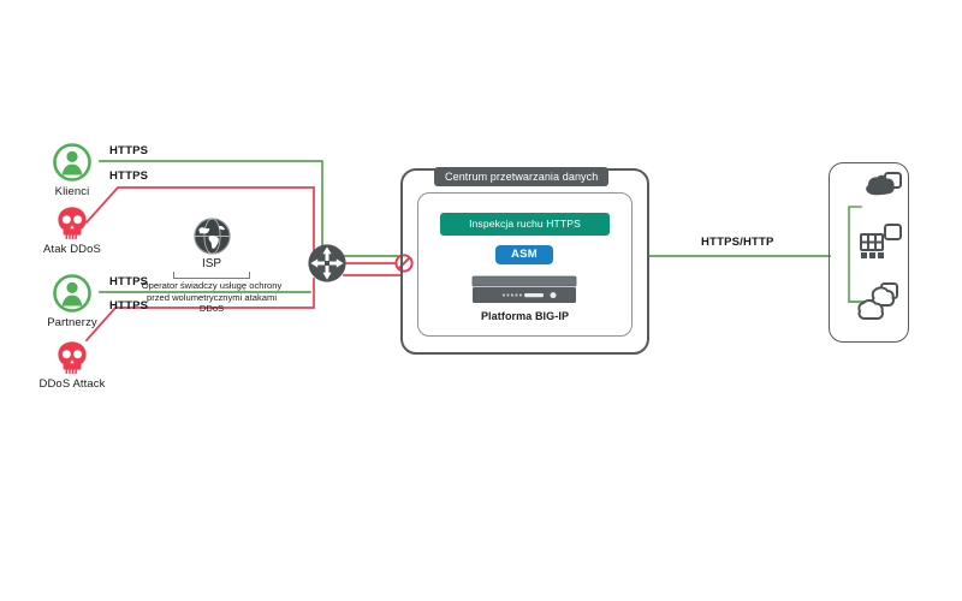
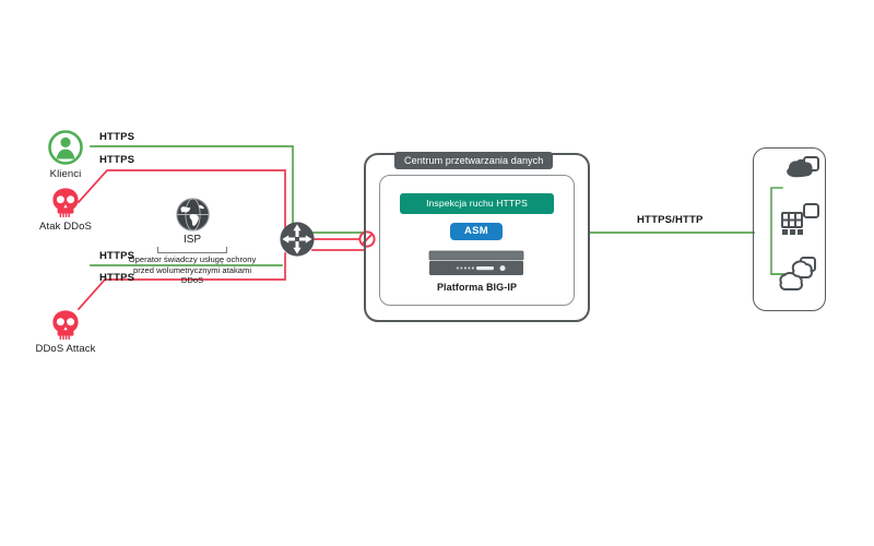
  Klienci
  Atak DDoS
- Partnerzy
  DDoS Attack
  HTTPS
  HTTPS
  HTTPS
  HTTPS
  HTTPS/HTTP
  ISP
  Operator świadczy usługę ochrony
  przed wolumetrycznymi atakami
  DDoS
  Centrum przetwarzania danych
  Inspekcja ruchu HTTPS
  ASM
  Platforma BIG-IP
